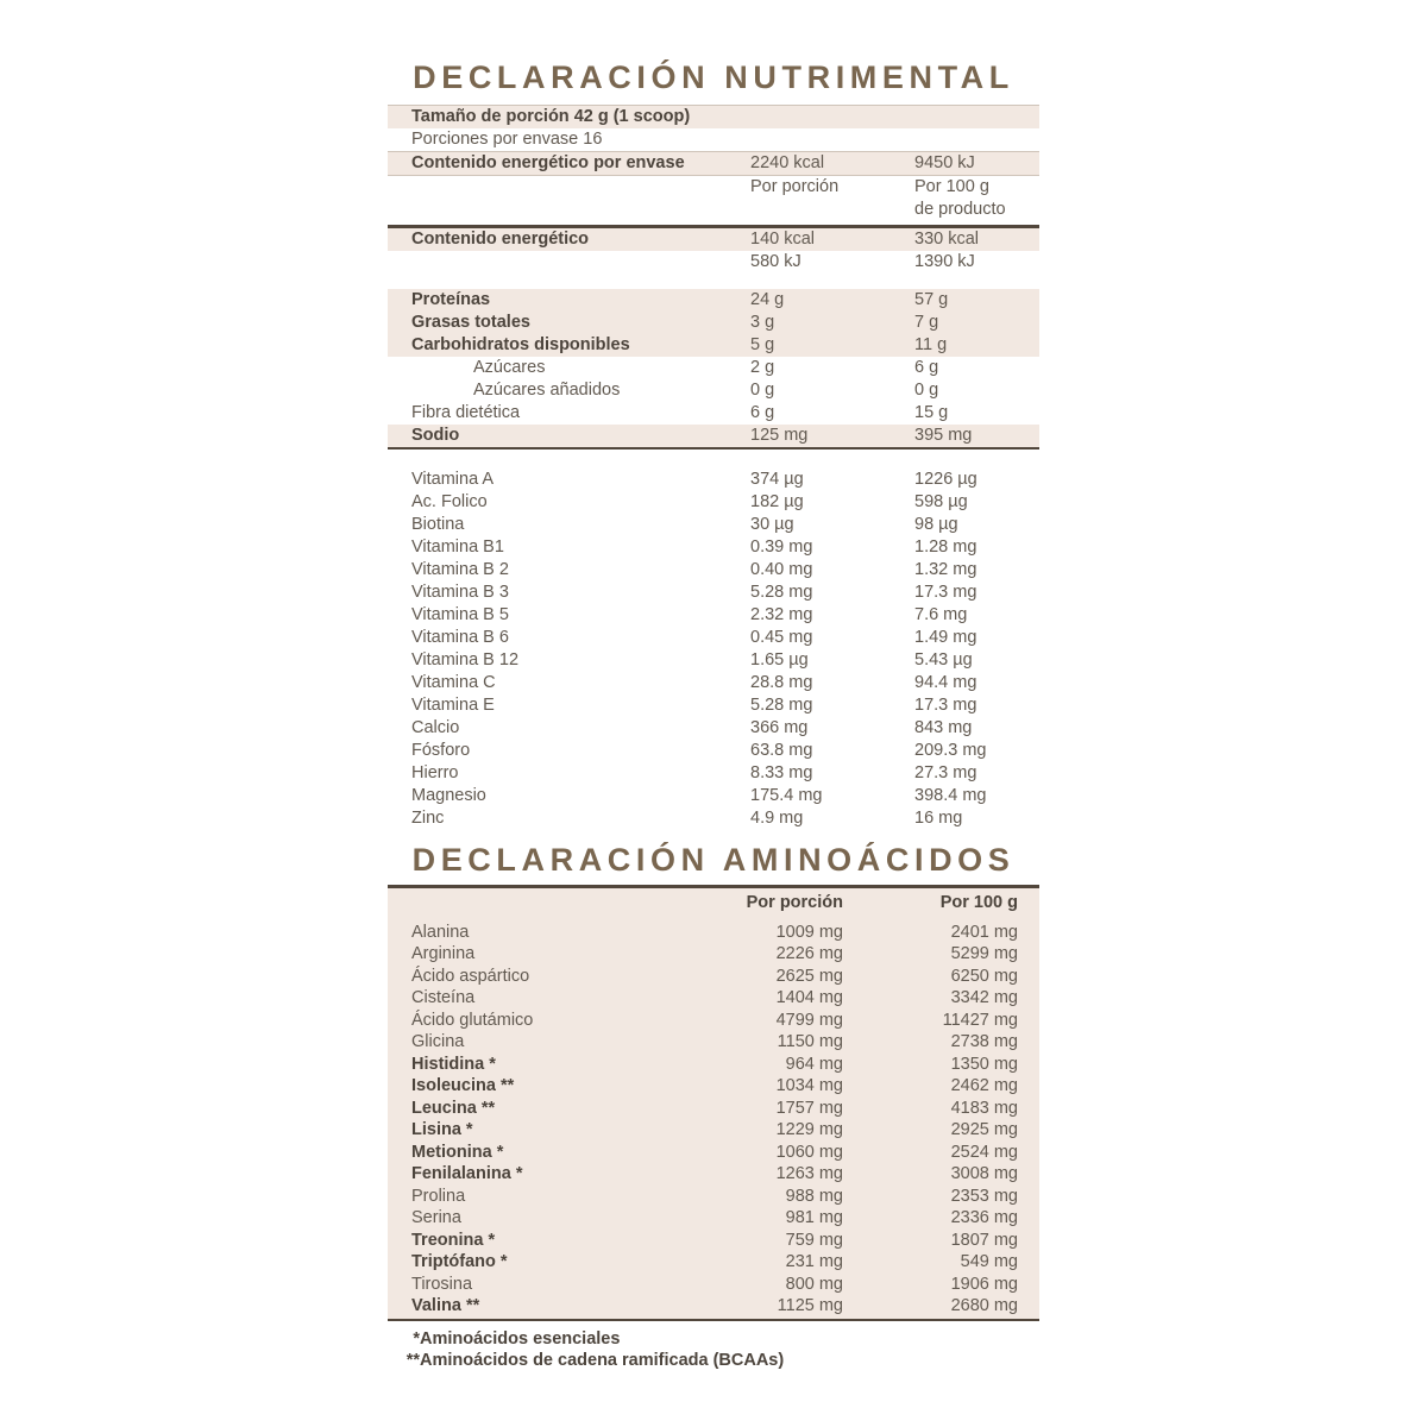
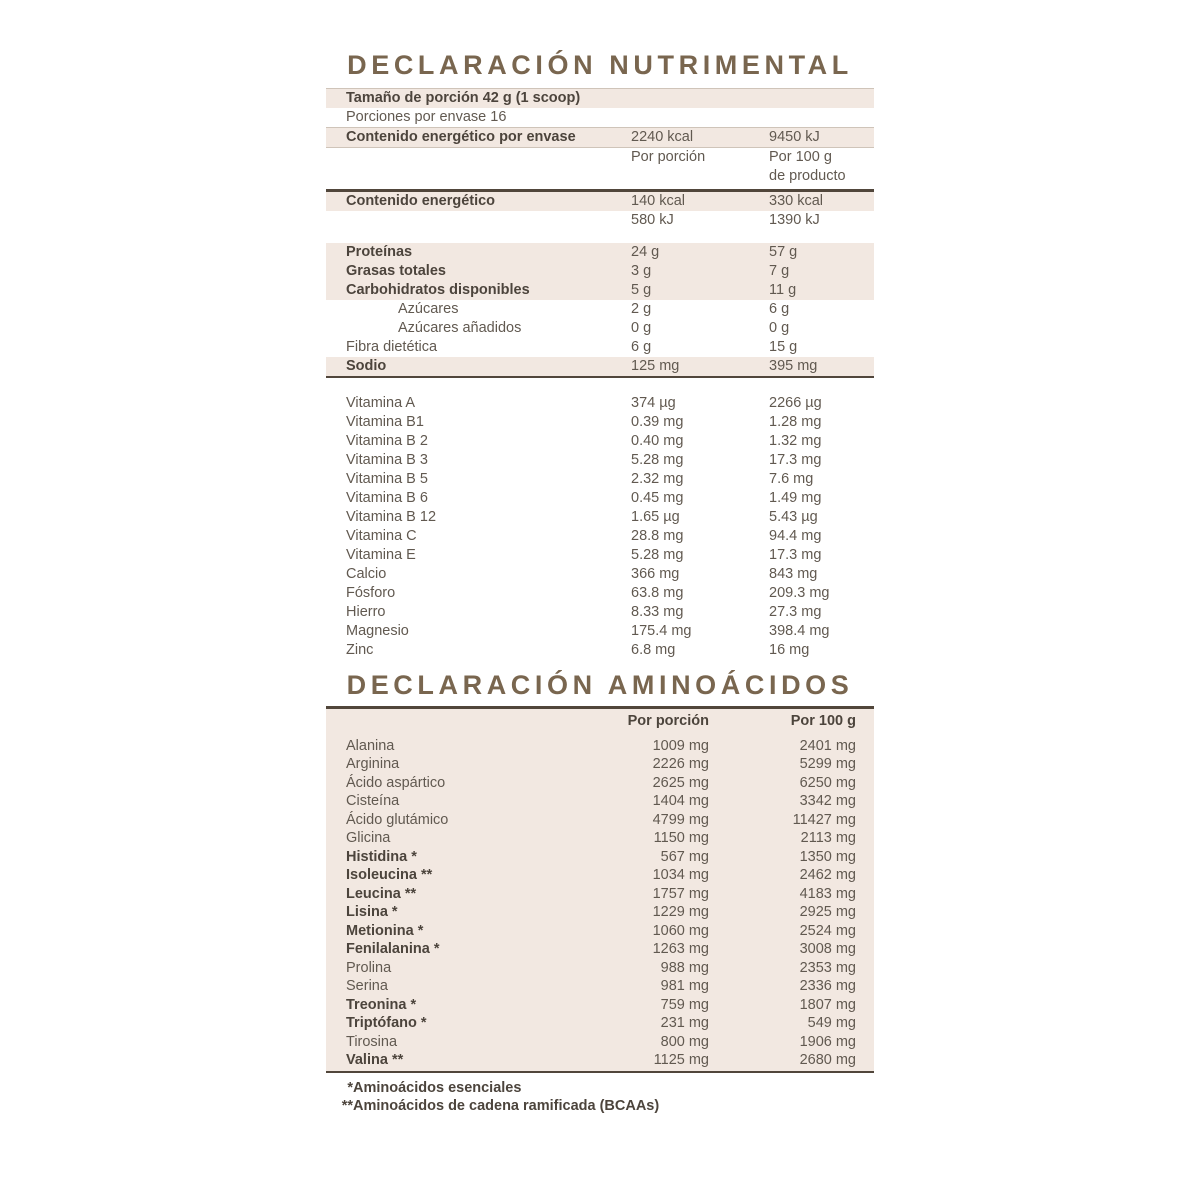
  DECLARACIÓN NUTRIMENTAL
  Tamaño de porción 42 g (1 scoop)
  Porciones por envase 16
  Contenido energético por envase
  2240 kcal
  9450 kJ
  Por porción
  Por 100 g
  de producto
  Contenido energético
  140 kcal
  330 kcal
  580 kJ
  1390 kJ
  Proteínas
  24 g
  57 g
  Grasas totales
  3 g
  7 g
  Carbohidratos disponibles
  5 g
  11 g
  Azúcares
  2 g
  6 g
  Azúcares añadidos
  0 g
  0 g
  Fibra dietética
  6 g
  15 g
  Sodio
  125 mg
  395 mg
  Vitamina A
  374 µg
- 1226 µg
+ 2266 µg
- Ac. Folico
- 182 µg
- 598 µg
- Biotina
- 30 µg
- 98 µg
  Vitamina B1
  0.39 mg
  1.28 mg
  Vitamina B 2
  0.40 mg
  1.32 mg
  Vitamina B 3
  5.28 mg
  17.3 mg
  Vitamina B 5
  2.32 mg
  7.6 mg
  Vitamina B 6
  0.45 mg
  1.49 mg
  Vitamina B 12
  1.65 µg
  5.43 µg
  Vitamina C
  28.8 mg
  94.4 mg
  Vitamina E
  5.28 mg
  17.3 mg
  Calcio
  366 mg
  843 mg
  Fósforo
  63.8 mg
  209.3 mg
  Hierro
  8.33 mg
  27.3 mg
  Magnesio
  175.4 mg
  398.4 mg
  Zinc
- 4.9 mg
+ 6.8 mg
  16 mg
  DECLARACIÓN AMINOÁCIDOS
  Por porción
  Por 100 g
  Alanina
  1009 mg
  2401 mg
  Arginina
  2226 mg
  5299 mg
  Ácido aspártico
  2625 mg
  6250 mg
  Cisteína
  1404 mg
  3342 mg
  Ácido glutámico
  4799 mg
  11427 mg
  Glicina
  1150 mg
- 2738 mg
+ 2113 mg
  Histidina *
- 964 mg
+ 567 mg
  1350 mg
  Isoleucina **
  1034 mg
  2462 mg
  Leucina **
  1757 mg
  4183 mg
  Lisina *
  1229 mg
  2925 mg
  Metionina *
  1060 mg
  2524 mg
  Fenilalanina *
  1263 mg
  3008 mg
  Prolina
  988 mg
  2353 mg
  Serina
  981 mg
  2336 mg
  Treonina *
  759 mg
  1807 mg
  Triptófano *
  231 mg
  549 mg
  Tirosina
  800 mg
  1906 mg
  Valina **
  1125 mg
  2680 mg
  *
  Aminoácidos esenciales
  **
  Aminoácidos de cadena ramificada (BCAAs)
